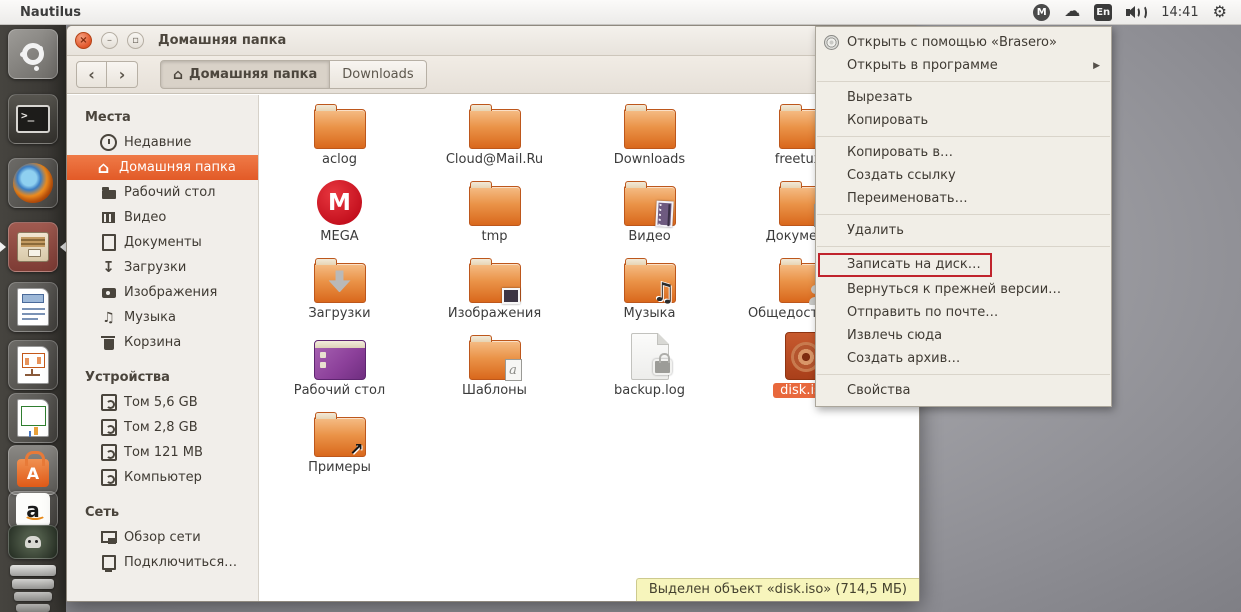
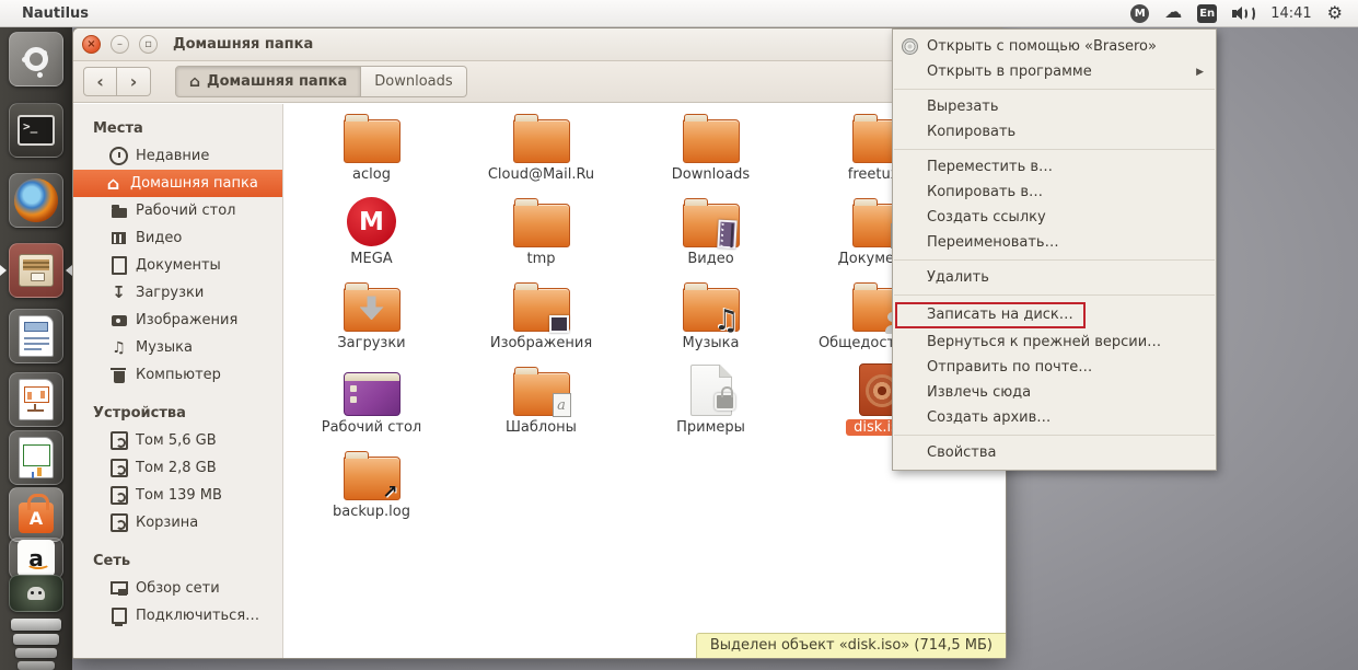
  Nautilus
  M
  ☁
  En
  14:41
  ⚙
  >_
  A
  a
  ×
  –
  ▫
  Домашняя папка
  ‹
  ›
  ⌂
  Домашняя папка
  Downloads
  Места
  Недавние
  Домашняя папка
  Рабочий стол
  Видео
  Документы
  Загрузки
  Изображения
  Музыка
- Корзина
+ Компьютер
  Устройства
  Том 5,6 GB
  Том 2,8 GB
- Том 121 MB
+ Том 139 MB
- Компьютер
+ Корзина
  Сеть
  Обзор сети
  Подключиться…
  aclog
  Cloud@Mail.Ru
  Downloads
  M
  MEGA
  tmp
  Видео
  Загрузки
  Изображения
  ♫
  Музыка
  Рабочий стол
  a
  Шаблоны
- backup.log
+ Примеры
  disk.i
  ↗
- Примеры
+ backup.log
  Выделен объект «disk.iso» (714,5 МБ)
  Открыть с помощью «Brasero»
  Открыть в программе
  Вырезать
  Копировать
+ Переместить в…
  Копировать в…
  Создать ссылку
  Переименовать…
  Удалить
  Записать на диск…
  Вернуться к прежней версии…
  Отправить по почте…
  Извлечь сюда
  Создать архив…
  Свойства
